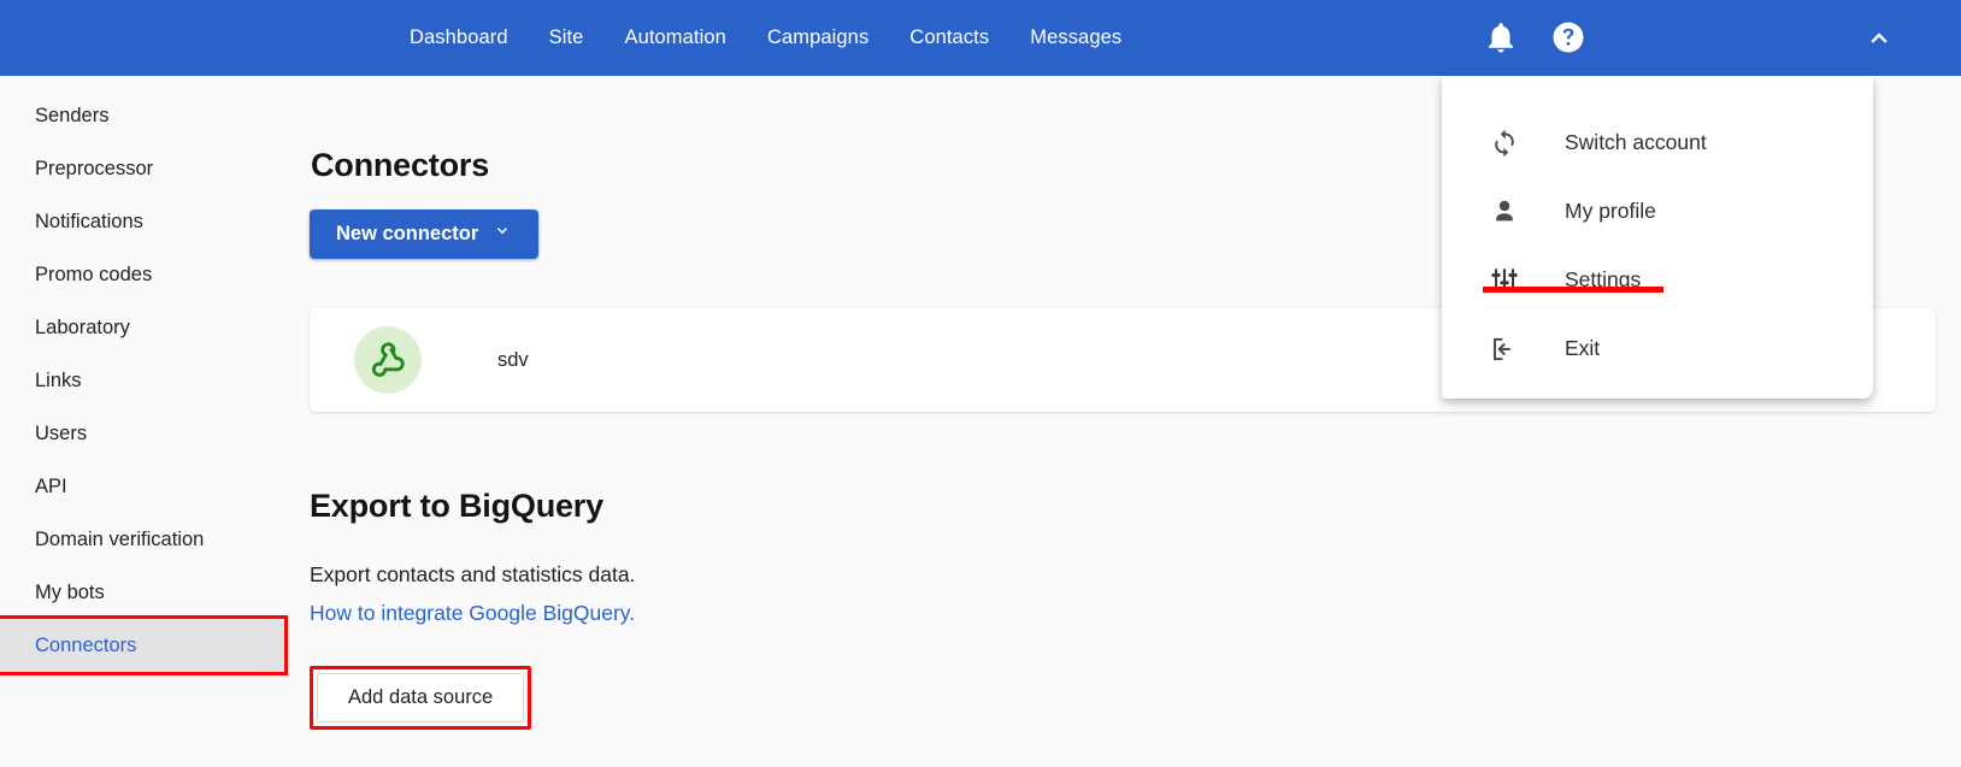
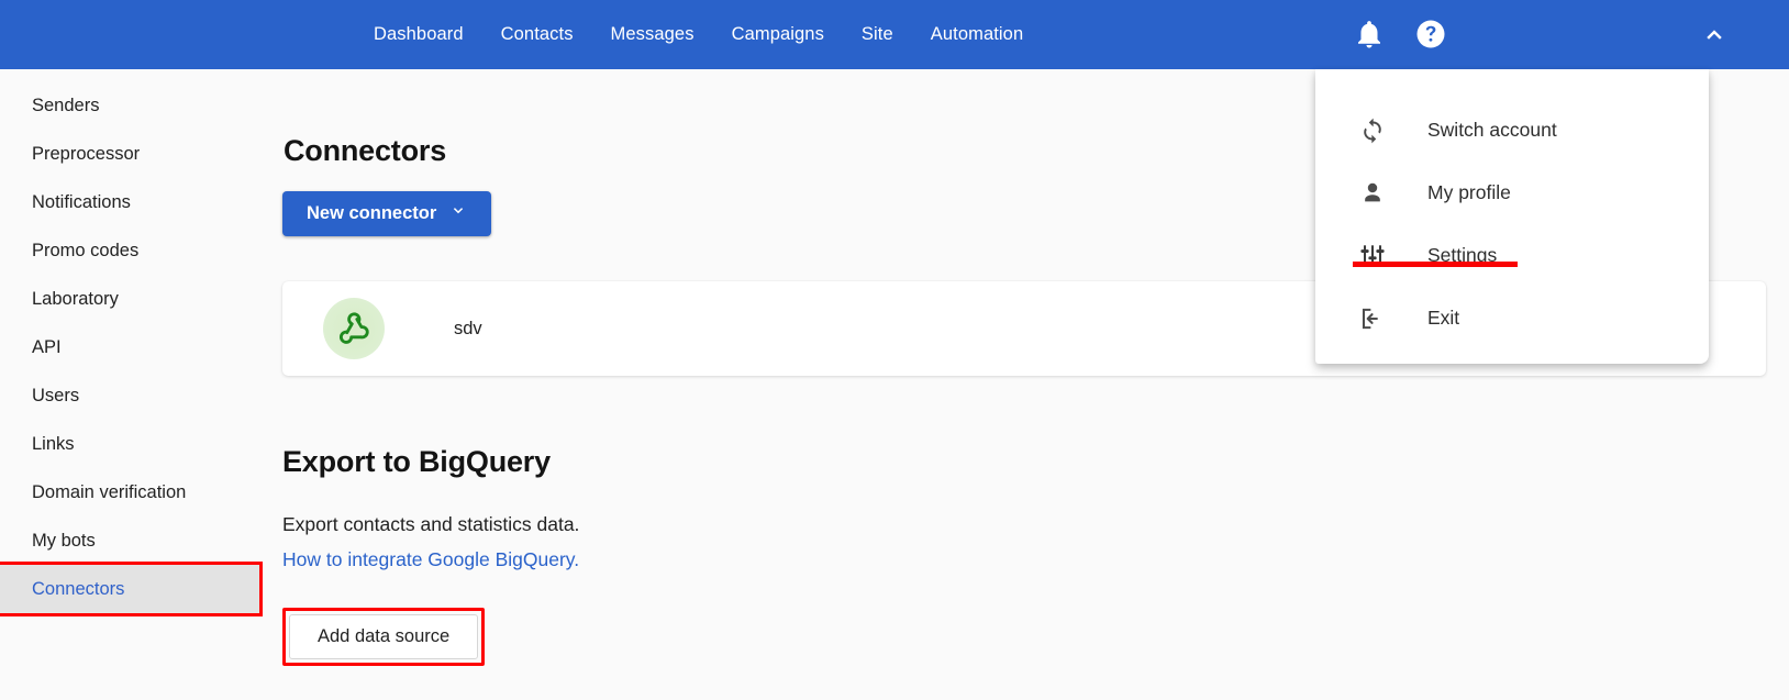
  Dashboard
- Site
+ Contacts
- Automation
+ Messages
  Campaigns
- Contacts
+ Site
- Messages
+ Automation
  Senders
  Preprocessor
  Notifications
  Promo codes
  Laboratory
- Links
+ API
  Users
- API
+ Links
  Domain verification
  My bots
  Connectors
  Connectors
  New connector
  sdv
  Export to BigQuery
  Export contacts and statistics data.
  How to integrate Google BigQuery.
  Add data source
  Switch account
  My profile
  Settings
  Exit
